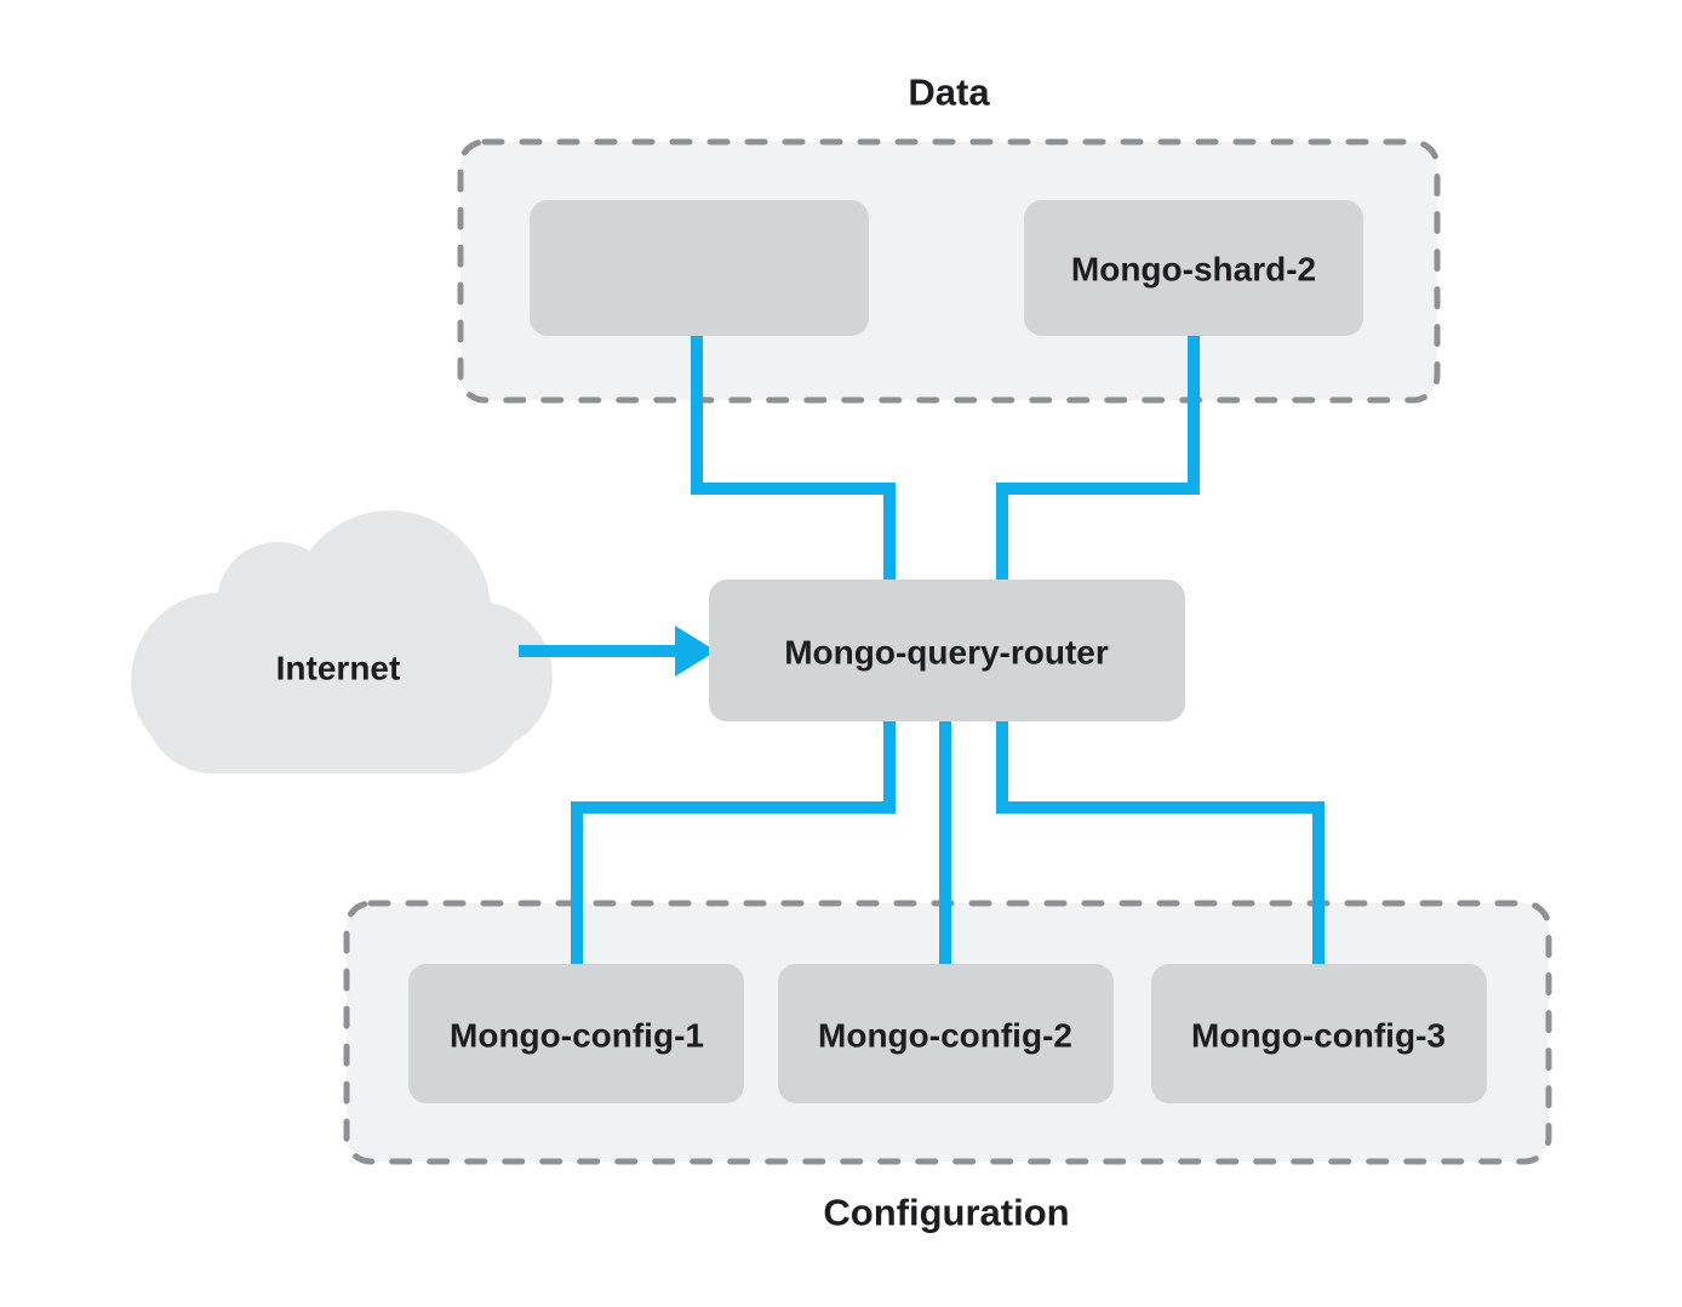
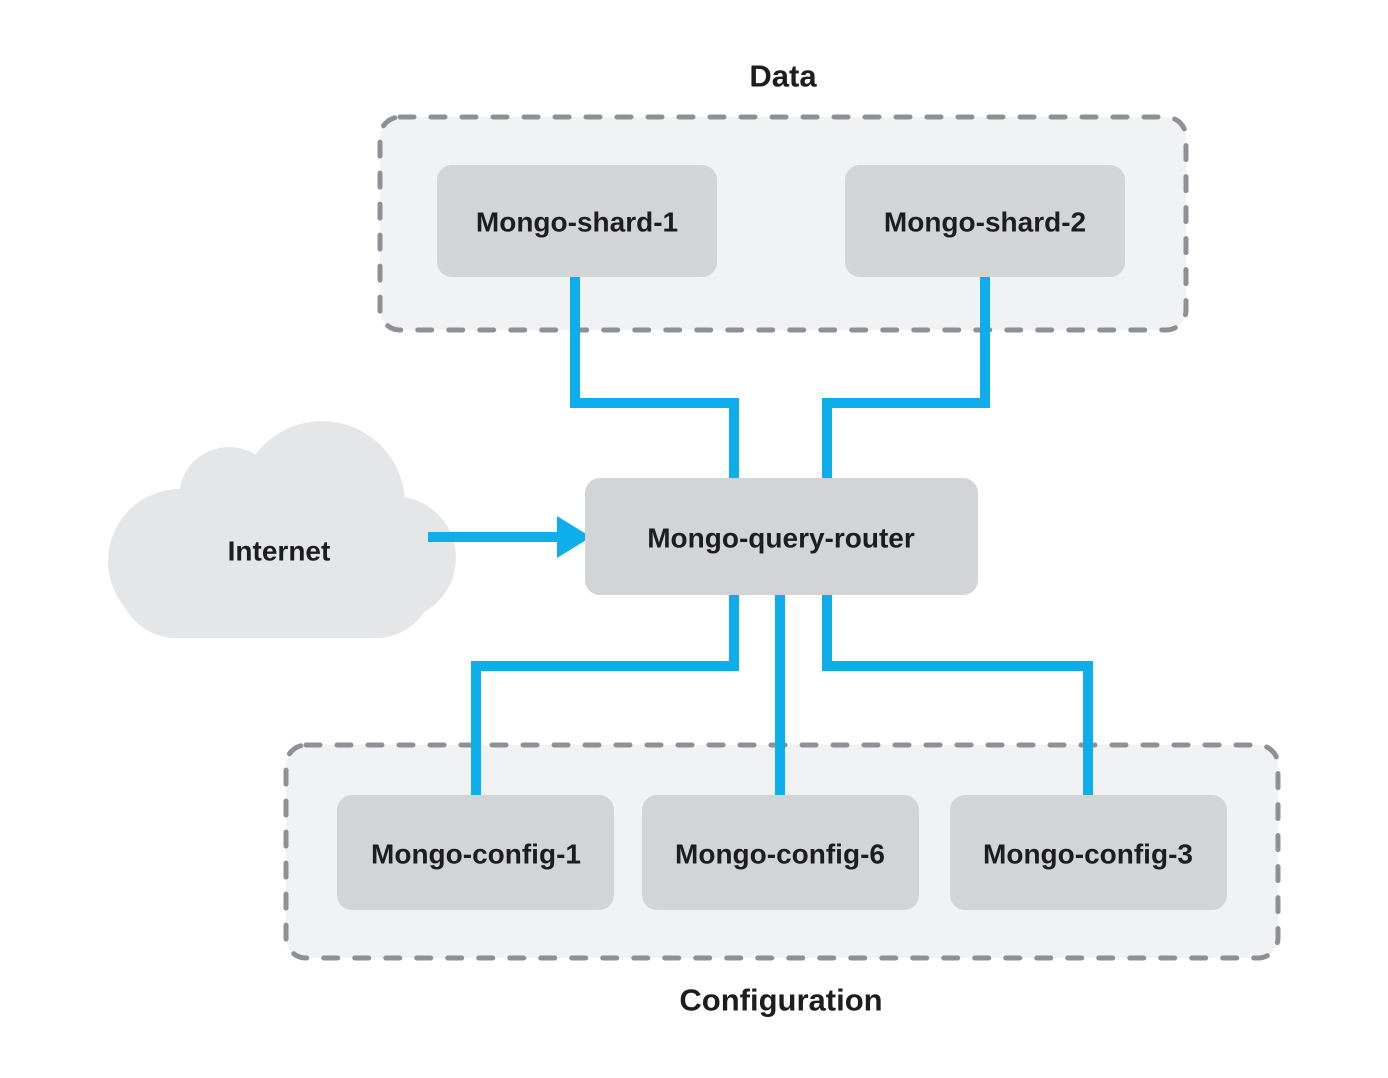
  Internet
+ Mongo-shard-1
  Mongo-shard-2
  Mongo-query-router
  Mongo-config-1
- Mongo-config-2
+ Mongo-config-6
  Mongo-config-3
  Data
  Configuration
